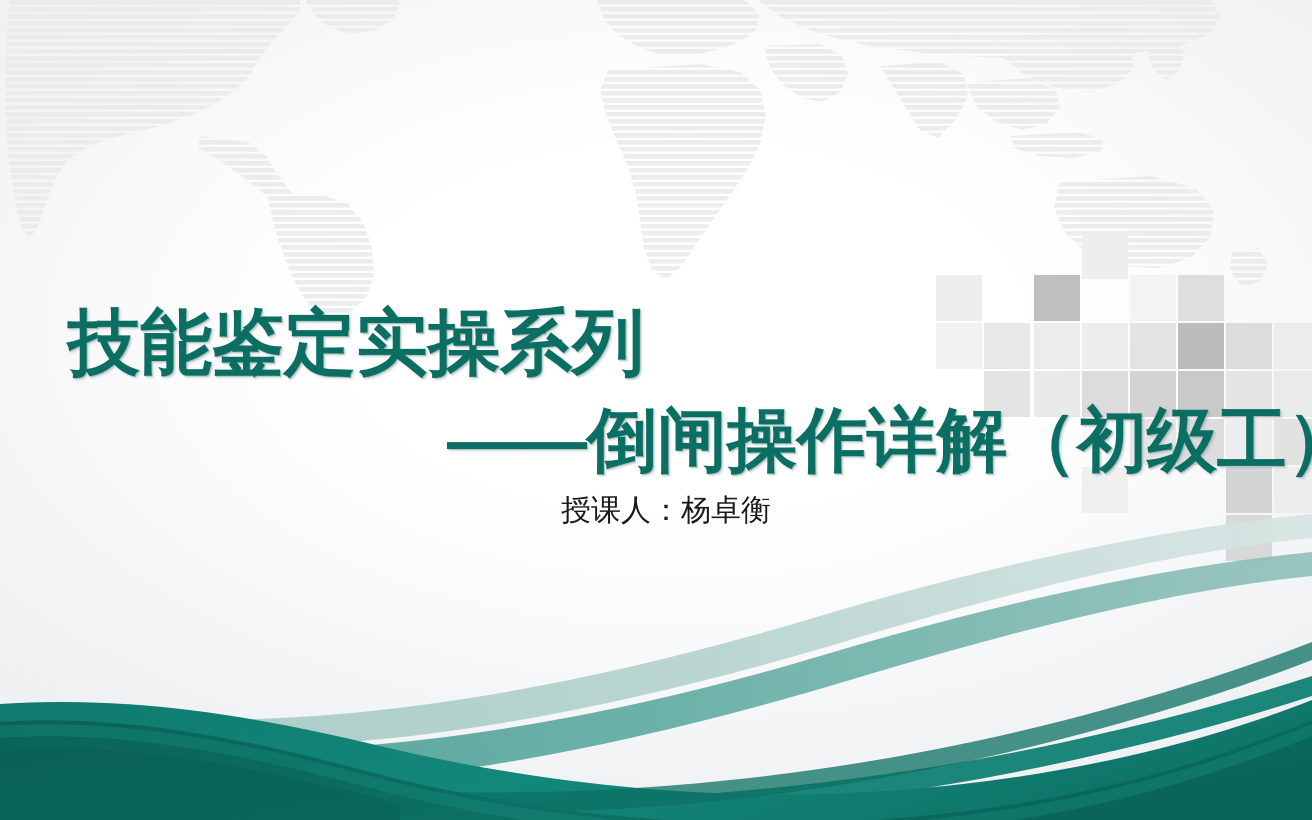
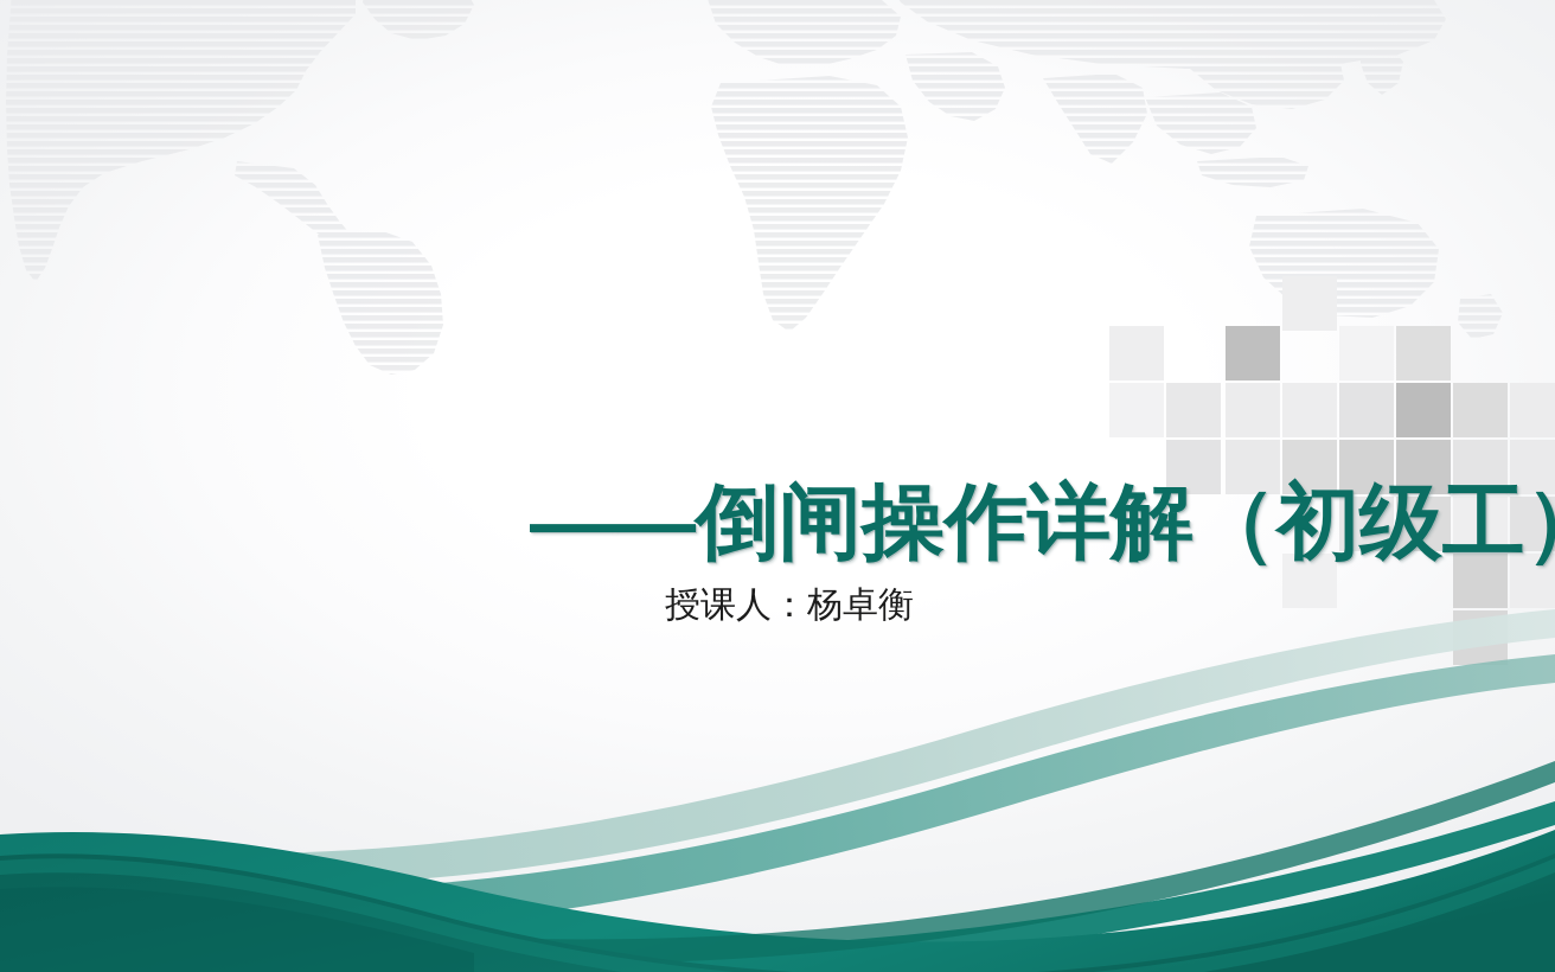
- 技能鉴定实操系列
  ——倒闸操作详解（初级工
  授课人：杨卓衡
